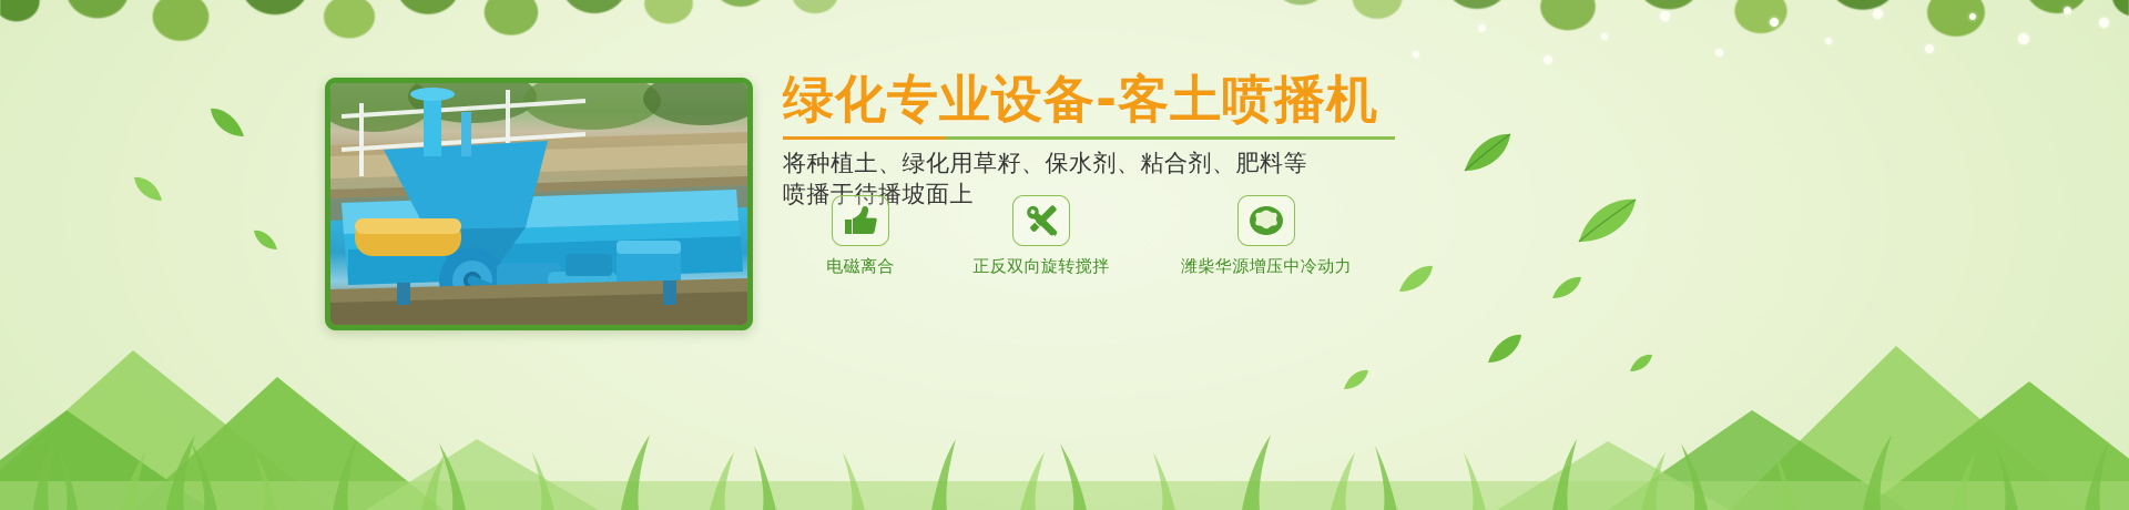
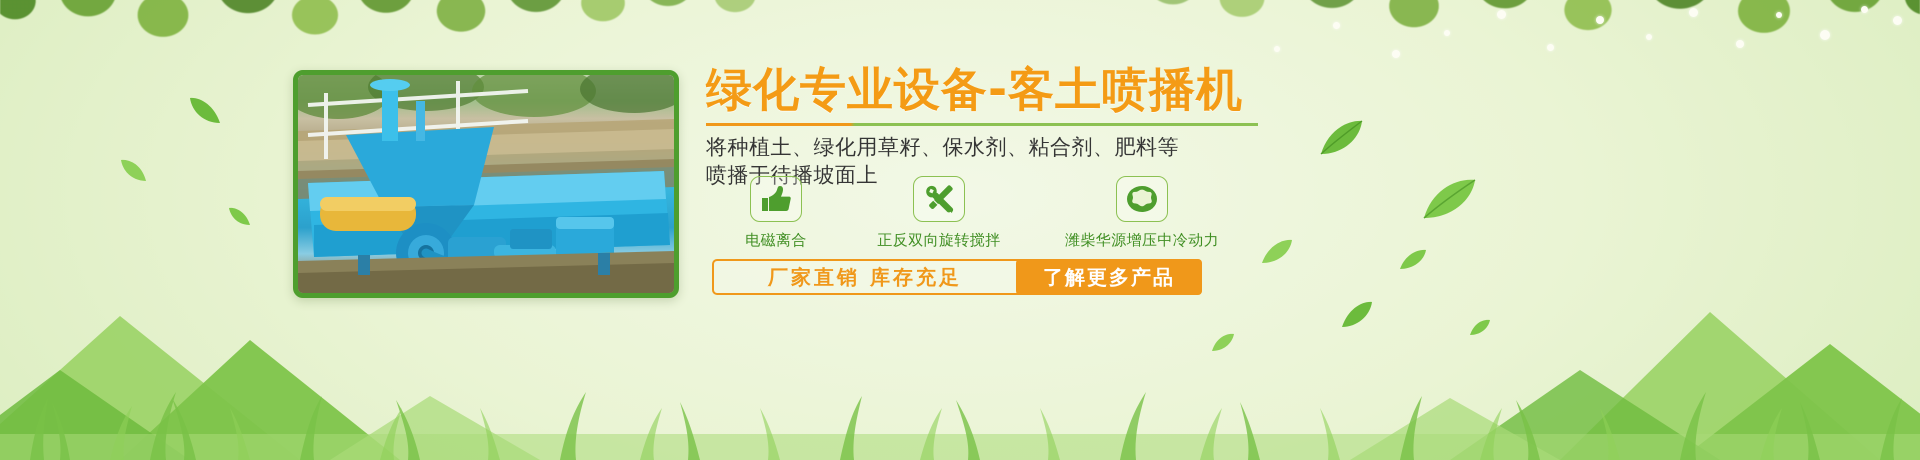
  绿化专业设备-客土喷播机
  将种植土、绿化用草籽、保水剂、粘合剂、肥料等
  喷播于待播坡面上
  电磁离合
  正反双向旋转搅拌
  潍柴华源增压中冷动力
+ 厂家直销 库存充足
+ 了解更多产品
